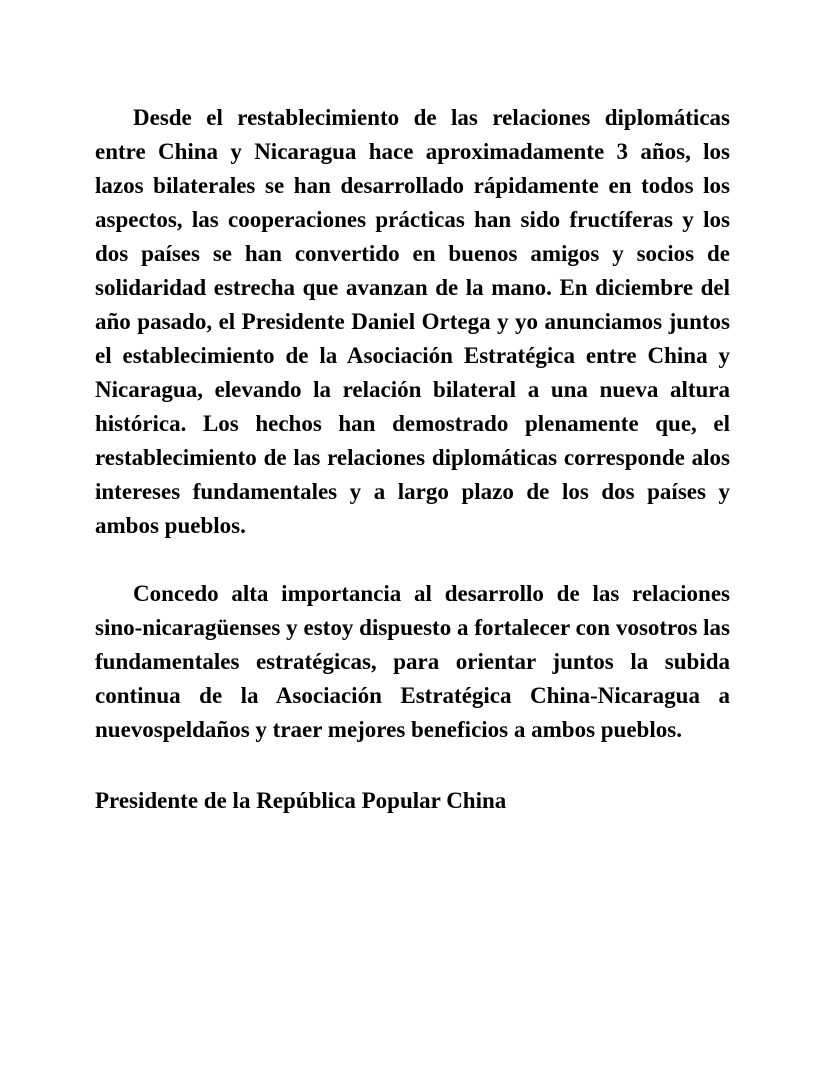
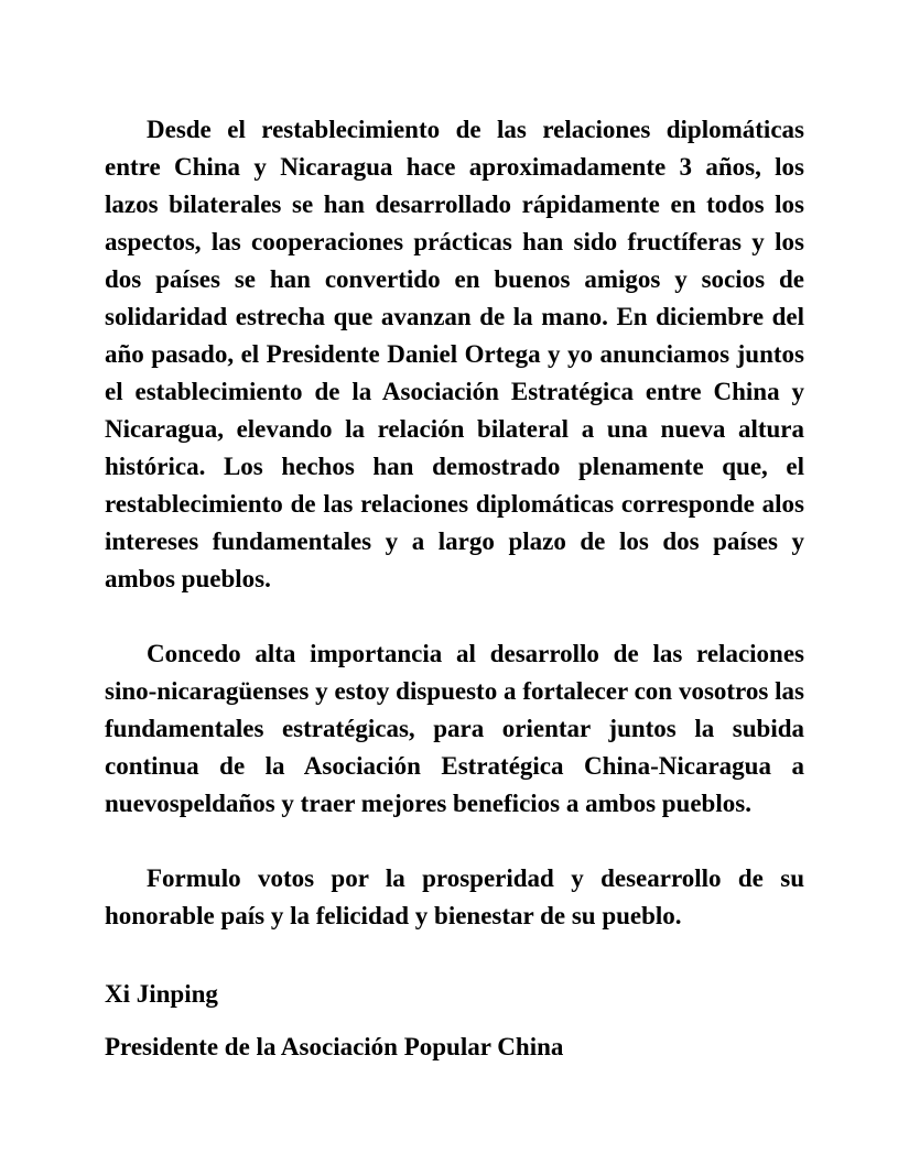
  Desde el restablecimiento de las relaciones diplomáticas entre China y Nicaragua hace aproximadamente 3 años, los lazos bilaterales se han desarrollado rápidamente en todos los aspectos, las cooperaciones prácticas han sido fructíferas y los dos países se han convertido en buenos amigos y socios de solidaridad estrecha que avanzan de la mano. En diciembre del año pasado, el Presidente Daniel Ortega y yo anunciamos juntos el establecimiento de la Asociación Estratégica entre China y Nicaragua, elevando la relación bilateral a una nueva altura histórica. Los hechos han demostrado plenamente que, el restablecimiento de las relaciones diplomáticas corresponde alos intereses fundamentales y a largo plazo de los dos países y ambos pueblos.
  Concedo alta importancia al desarrollo de las relaciones sino-nicaragüenses y estoy dispuesto a fortalecer con vosotros las fundamentales estratégicas, para orientar juntos la subida continua de la Asociación Estratégica China-Nicaragua a nuevospeldaños y traer mejores beneficios a ambos pueblos.
+ Formulo votos por la prosperidad y desearrollo de su honorable país y la felicidad y bienestar de su pueblo.
+ Xi Jinping
- Presidente de la República Popular China
+ Presidente de la Asociación Popular China
